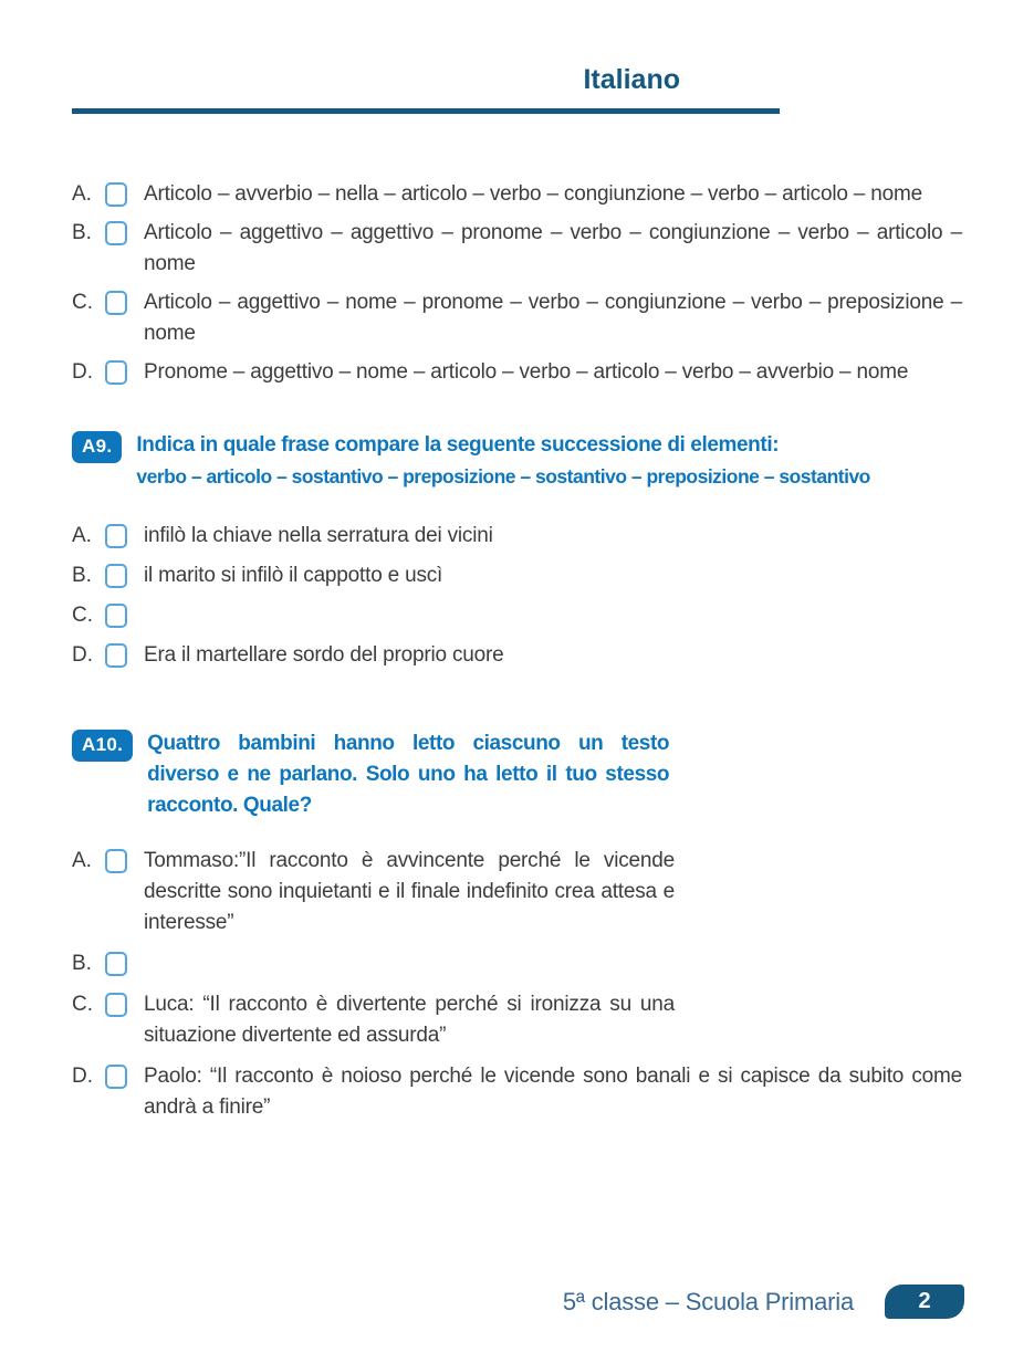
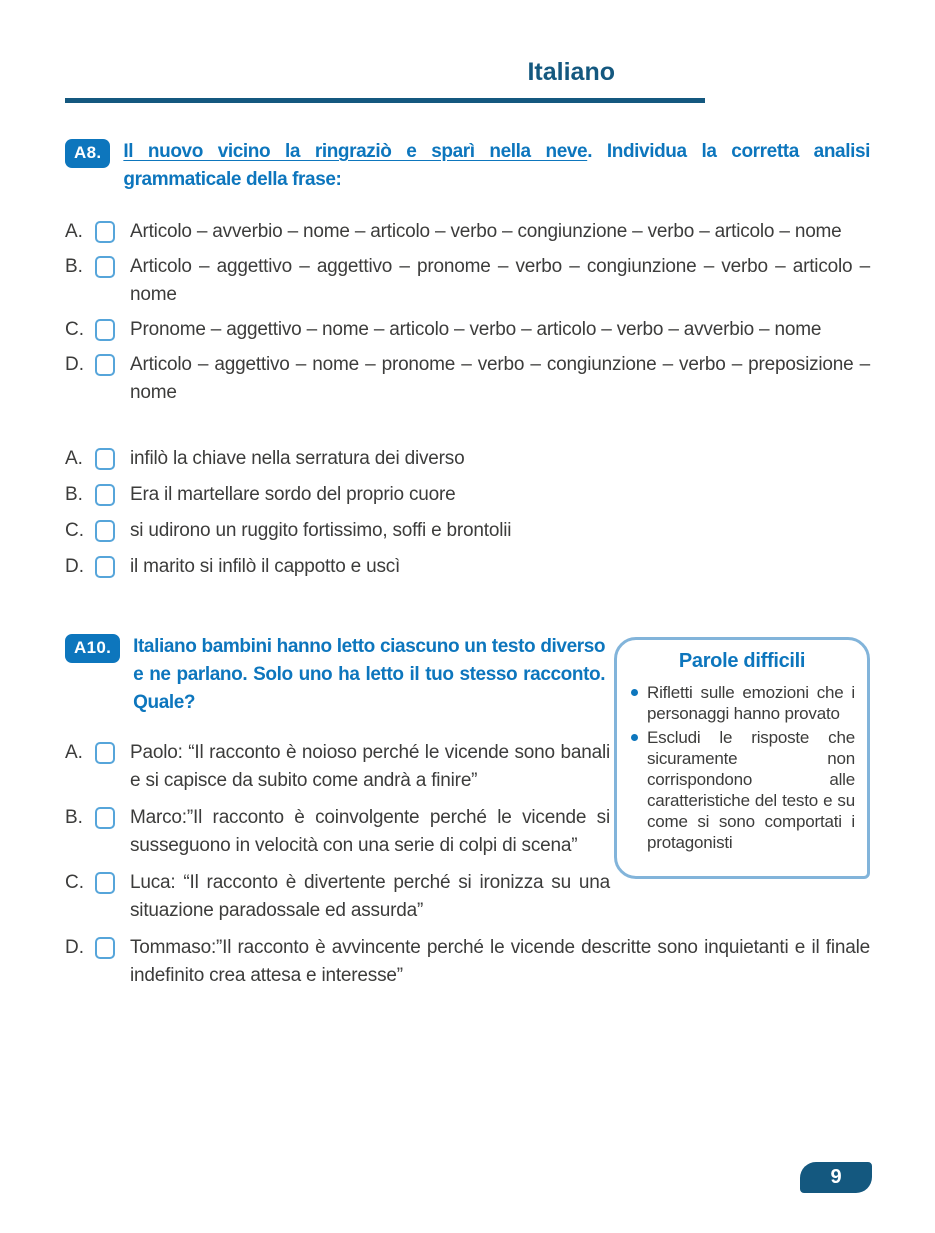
  Italiano
+ A8.
+ Il nuovo vicino la ringraziò e sparì nella neve. Individua la corretta analisi grammaticale della frase:
  A.
- Articolo – avverbio – nella – articolo – verbo – congiunzione – verbo – articolo – nome
+ Articolo – avverbio – nome – articolo – verbo – congiunzione – verbo – articolo – nome
  B.
  Articolo – aggettivo – aggettivo – pronome – verbo – congiunzione – verbo – articolo – nome
  C.
- Articolo – aggettivo – nome – pronome – verbo – congiunzione – verbo – preposizione – nome
+ Pronome – aggettivo – nome – articolo – verbo – articolo – verbo – avverbio – nome
  D.
- Pronome – aggettivo – nome – articolo – verbo – articolo – verbo – avverbio – nome
+ Articolo – aggettivo – nome – pronome – verbo – congiunzione – verbo – preposizione – nome
- A9.
- Indica in quale frase compare la seguente successione di elementi:
- verbo – articolo – sostantivo – preposizione – sostantivo – preposizione – sostantivo
  A.
- infilò la chiave nella serratura dei vicini
+ infilò la chiave nella serratura dei diverso
  B.
- il marito si infilò il cappotto e uscì
+ Era il martellare sordo del proprio cuore
  C.
+ si udirono un ruggito fortissimo, soffi e brontolii
  D.
- Era il martellare sordo del proprio cuore
+ il marito si infilò il cappotto e uscì
+ Parole difficili
+ Rifletti sulle emozioni che i personaggi hanno provato
+ Escludi le risposte che sicuramente non corrispondono alle caratteristiche del testo e su come si sono comportati i protagonisti
  A10.
- Quattro bambini hanno letto ciascuno un testo diverso e ne parlano. Solo uno ha letto il tuo stesso racconto. Quale?
+ Italiano bambini hanno letto ciascuno un testo diverso e ne parlano. Solo uno ha letto il tuo stesso racconto. Quale?
  A.
- Tommaso:”Il racconto è avvincente perché le vicende descritte sono inquietanti e il finale indefinito crea attesa e interesse”
+ Paolo: “Il racconto è noioso perché le vicende sono banali e si capisce da subito come andrà a finire”
  B.
+ Marco:”Il racconto è coinvolgente perché le vicende si susseguono in velocità con una serie di colpi di scena”
  C.
- Luca: “Il racconto è divertente perché si ironizza su una situazione divertente ed assurda”
+ Luca: “Il racconto è divertente perché si ironizza su una situazione paradossale ed assurda”
  D.
- Paolo: “Il racconto è noioso perché le vicende sono banali e si capisce da subito come andrà a finire”
+ Tommaso:”Il racconto è avvincente perché le vicende descritte sono inquietanti e il finale indefinito crea attesa e interesse”
- 5ª classe – Scuola Primaria
- 2
+ 9
